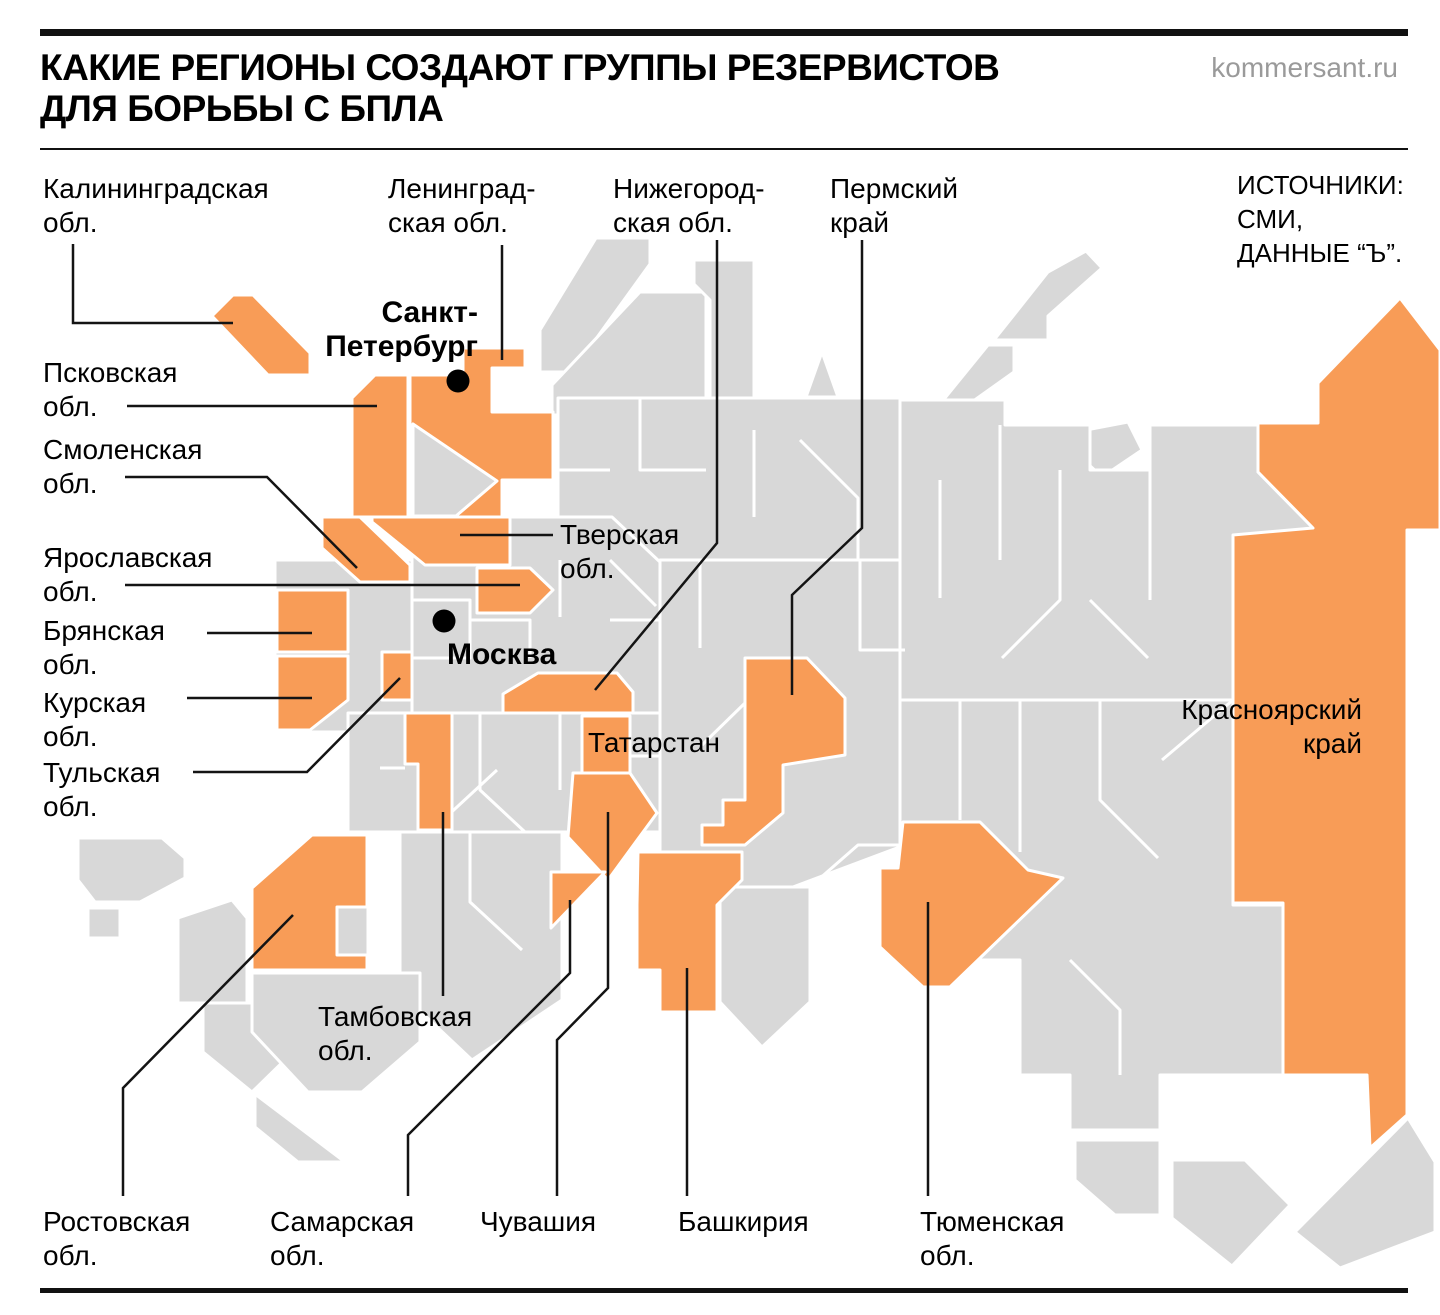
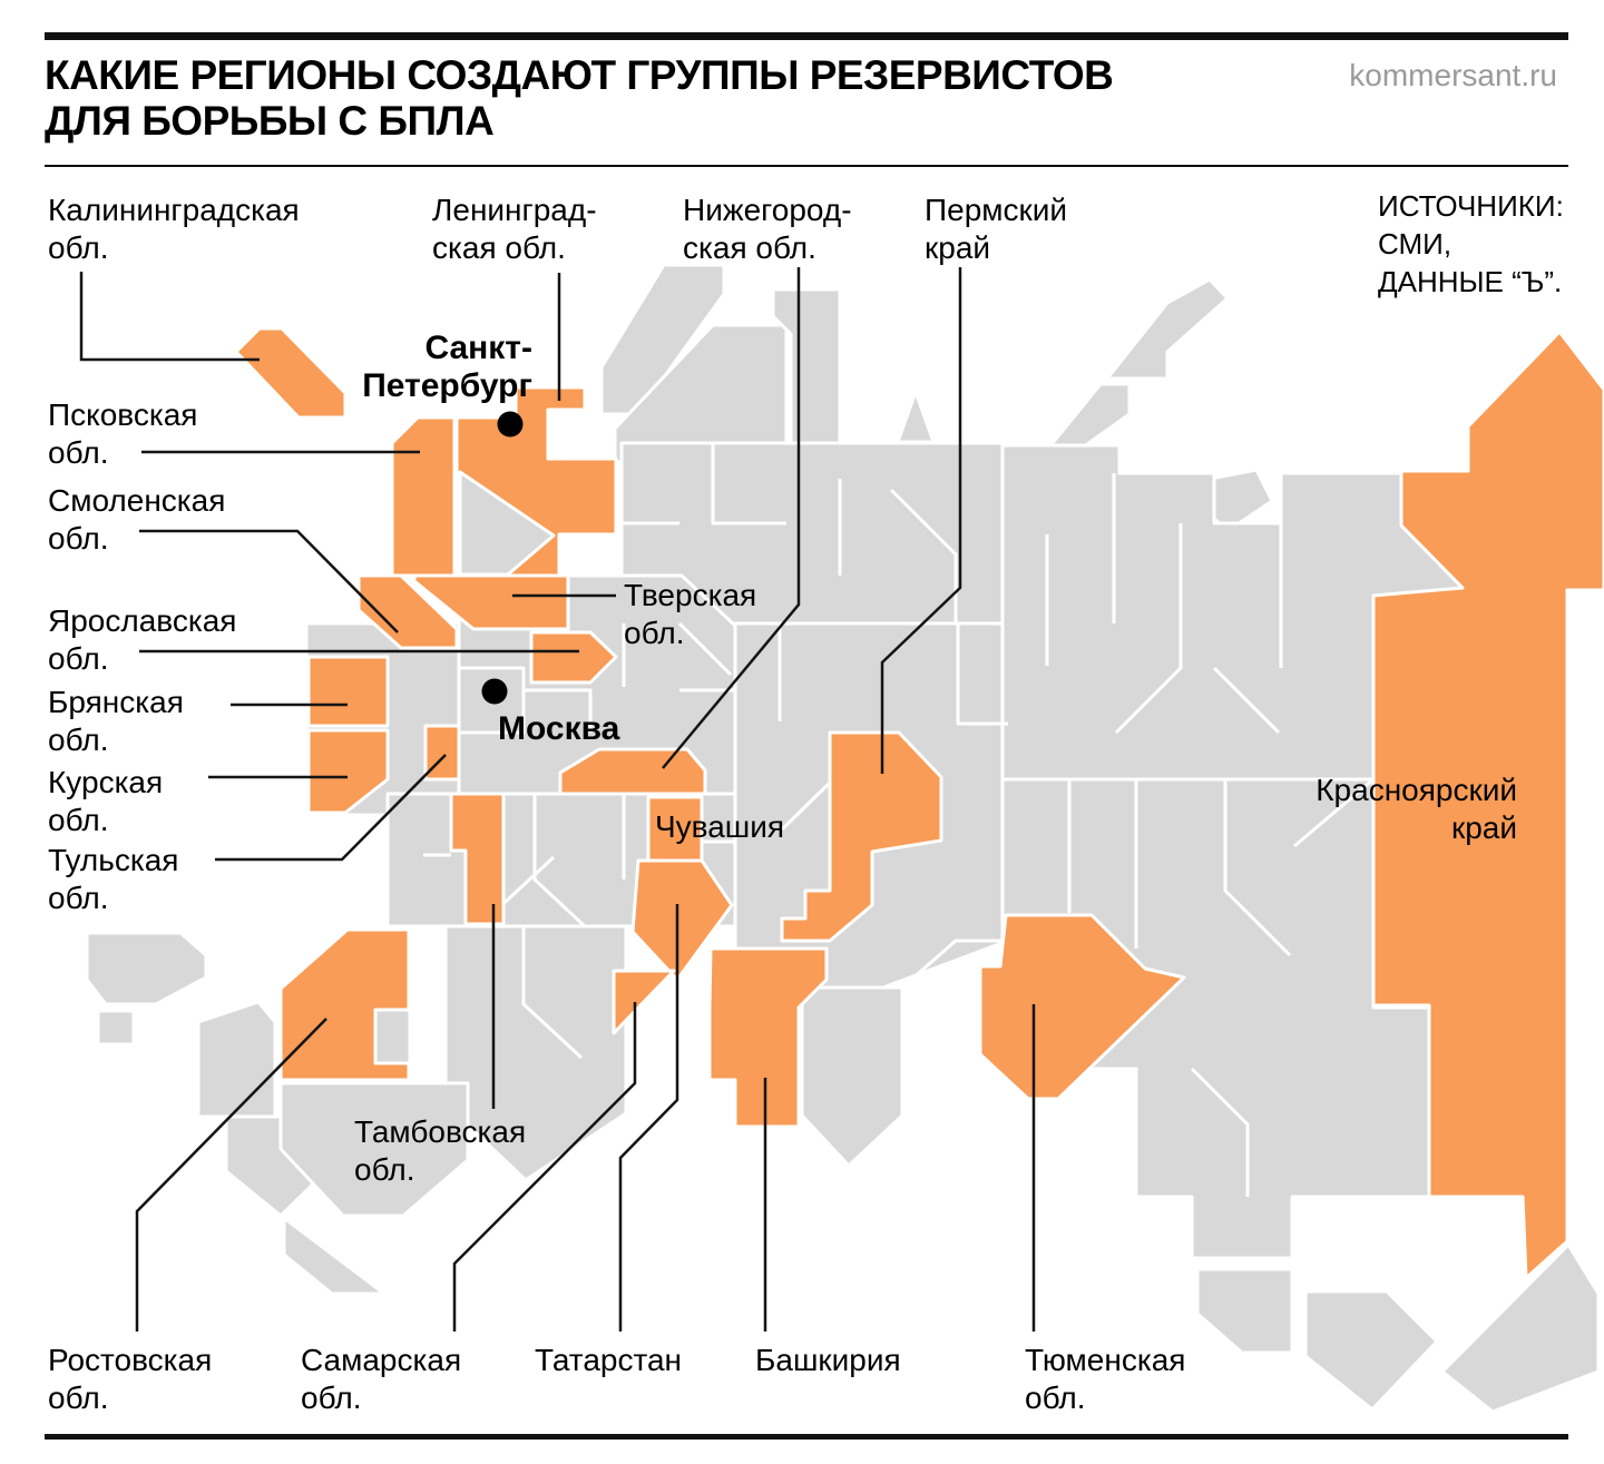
  КАКИЕ РЕГИОНЫ СОЗДАЮТ ГРУППЫ РЕЗЕРВИСТОВ
  ДЛЯ БОРЬБЫ С БПЛА
  kommersant.ru
  ИСТОЧНИКИ:
  СМИ,
  ДАННЫЕ “Ъ”.
  Калининградская
  обл.
  Ленинград-
  ская обл.
  Нижегород-
  ская обл.
  Пермский
  край
  Псковская
  обл.
  Смоленская
  обл.
  Ярославская
  обл.
  Брянская
  обл.
  Курская
  обл.
  Тульская
  обл.
  Санкт-
  Петербург
  Москва
  Тверская
  обл.
- Татарстан
+ Чувашия
  Красноярский
  край
  Тамбовская
  обл.
  Ростовская
  обл.
  Самарская
  обл.
- Чувашия
+ Татарстан
  Башкирия
  Тюменская
  обл.
